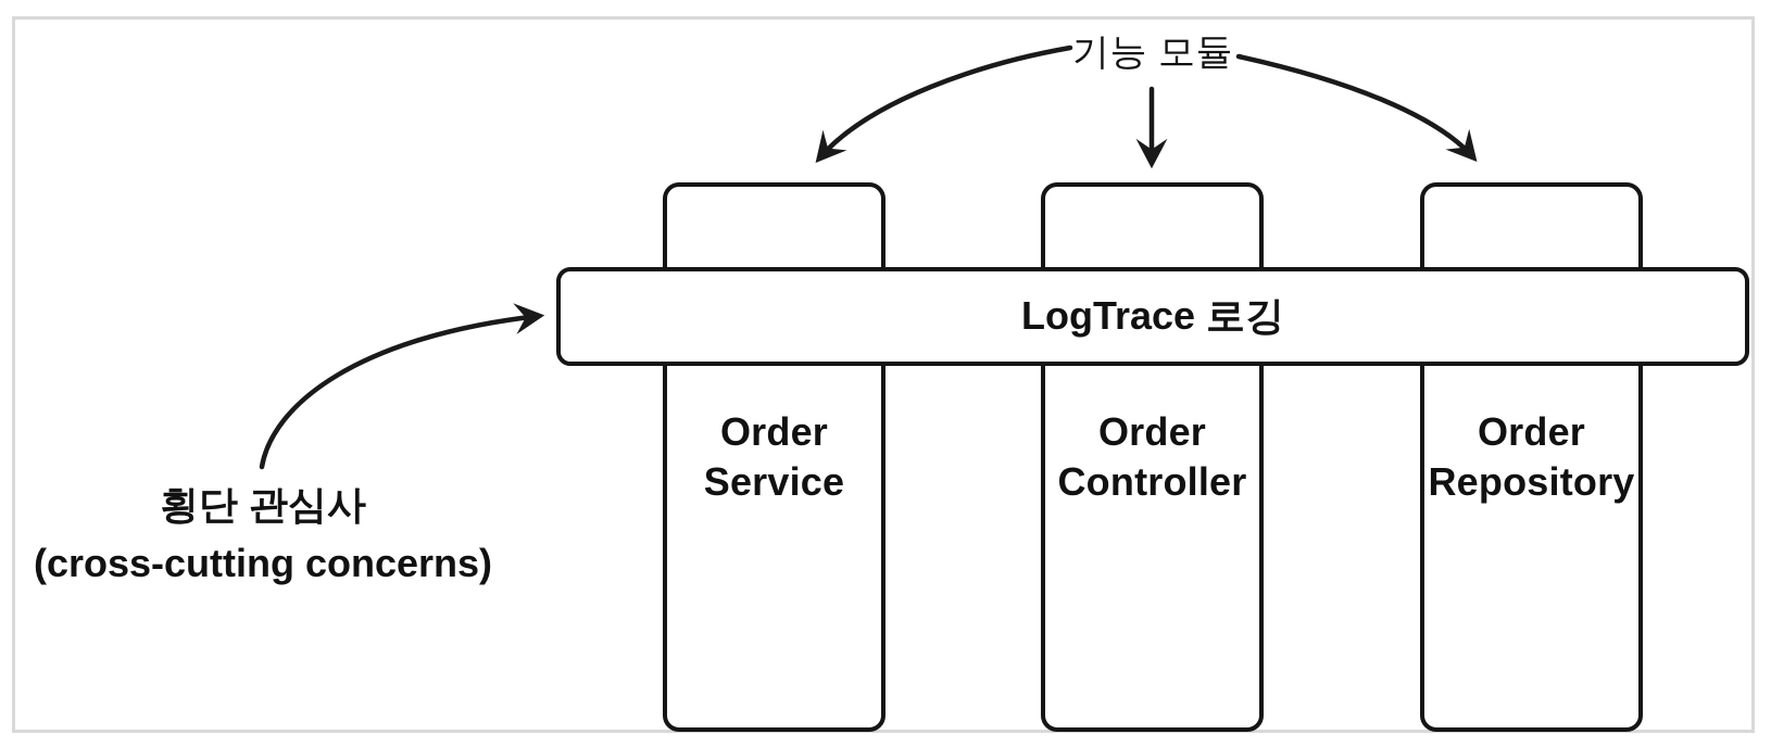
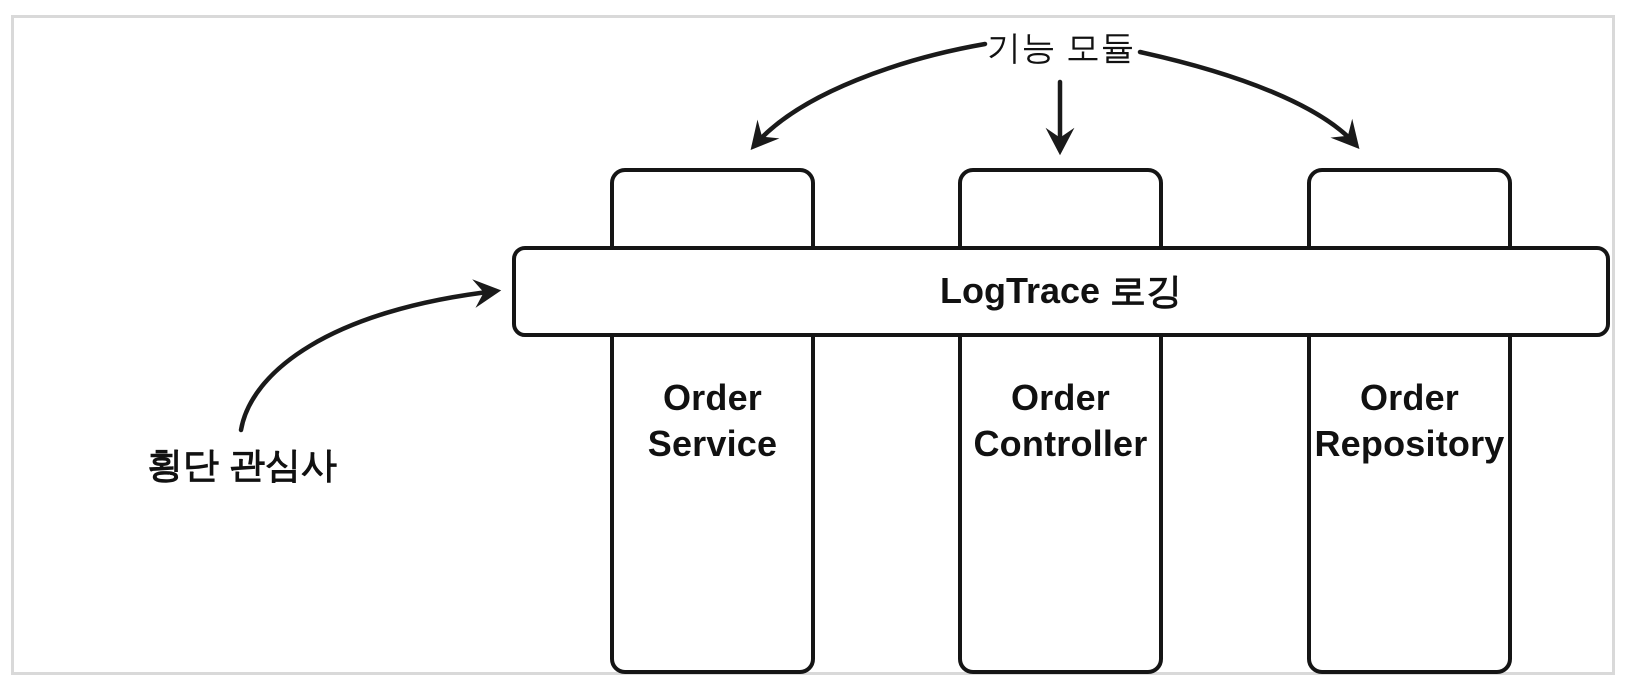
  Order
  Service
  Order
  Controller
  Order
  Repository
  LogTrace 로깅
  기능 모듈
  횡단 관심사
- (cross-cutting concerns)
